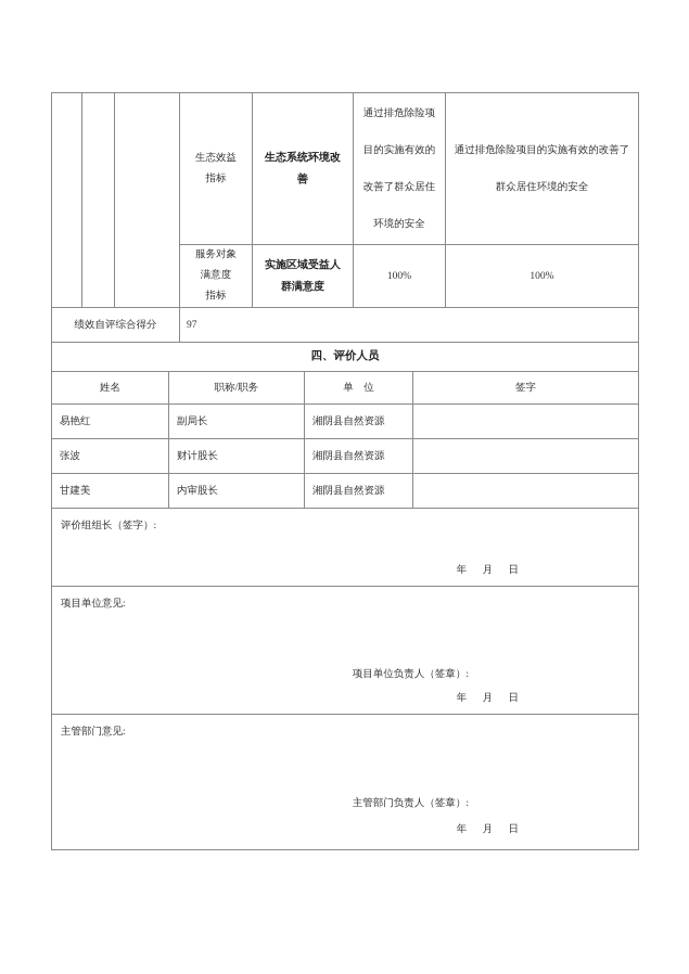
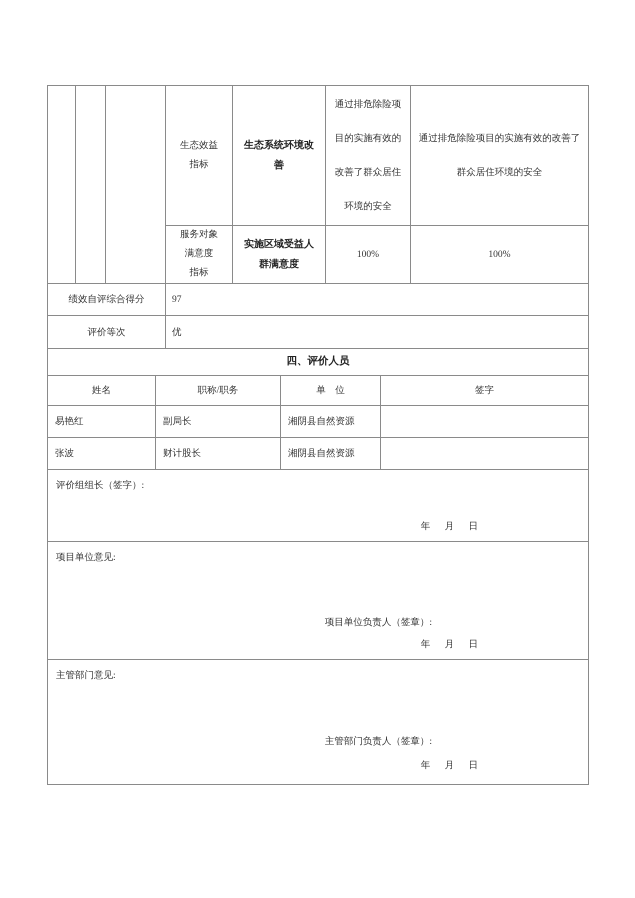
  			生态效益 指标	生态系统环境改善	通过排危除险项目的实施有效的改善了群众居住环境的安全	通过排危除险项目的实施有效的改善了群众居住环境的安全
  服务对象 满意度 指标	实施区域受益人群满意度	100%	100%
  绩效自评综合得分	97
+ 评价等次	优
  四、评价人员
  姓名	职称/职务	单 位	签字
  易艳红	副局长	湘阴县自然资源
  张波	财计股长	湘阴县自然资源
- 甘建美	内审股长	湘阴县自然资源
  评价组组长（签字）: 年 月 日
  项目单位意见: 项目单位负责人（签章）: 年 月 日
  主管部门意见: 主管部门负责人（签章）: 年 月 日
